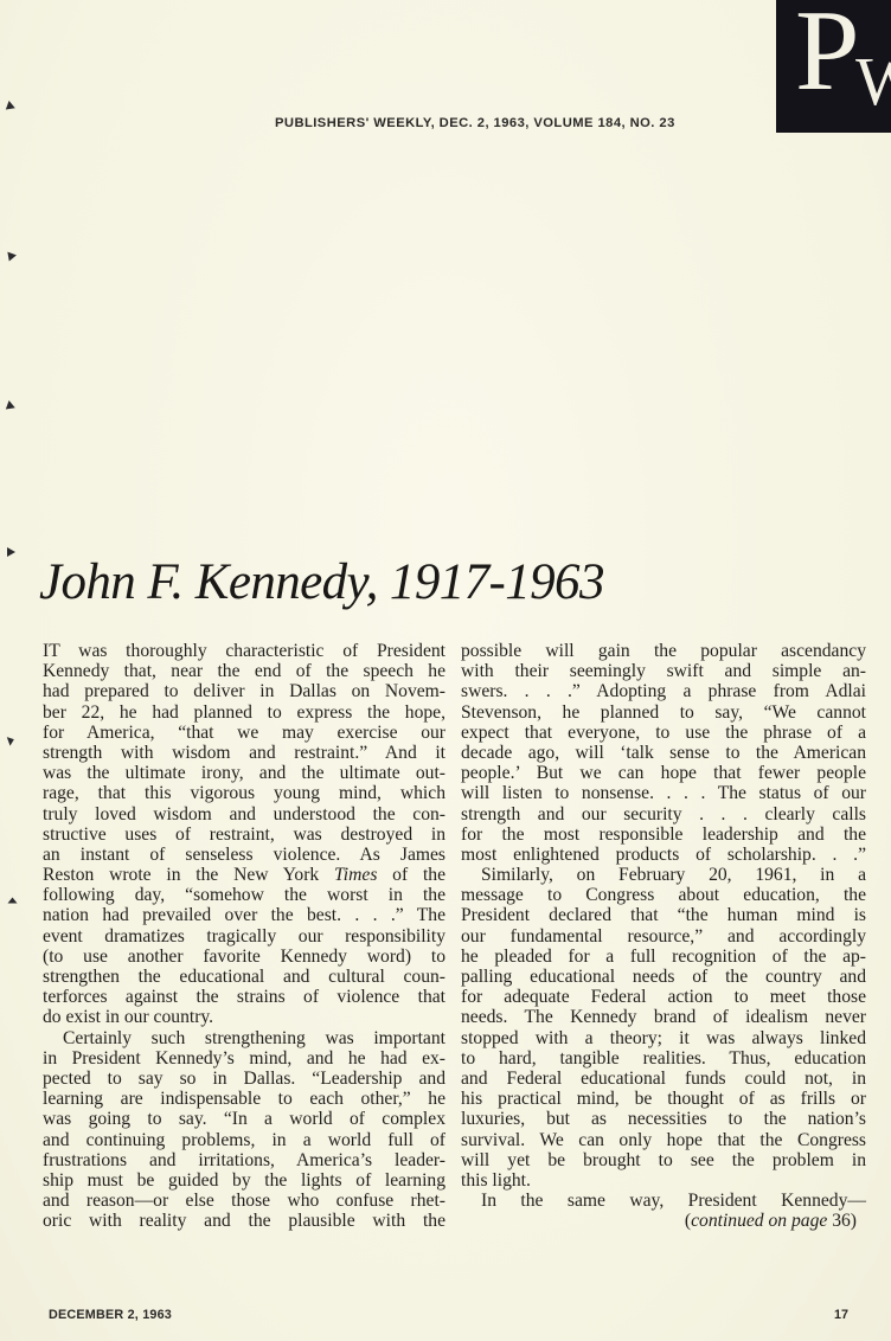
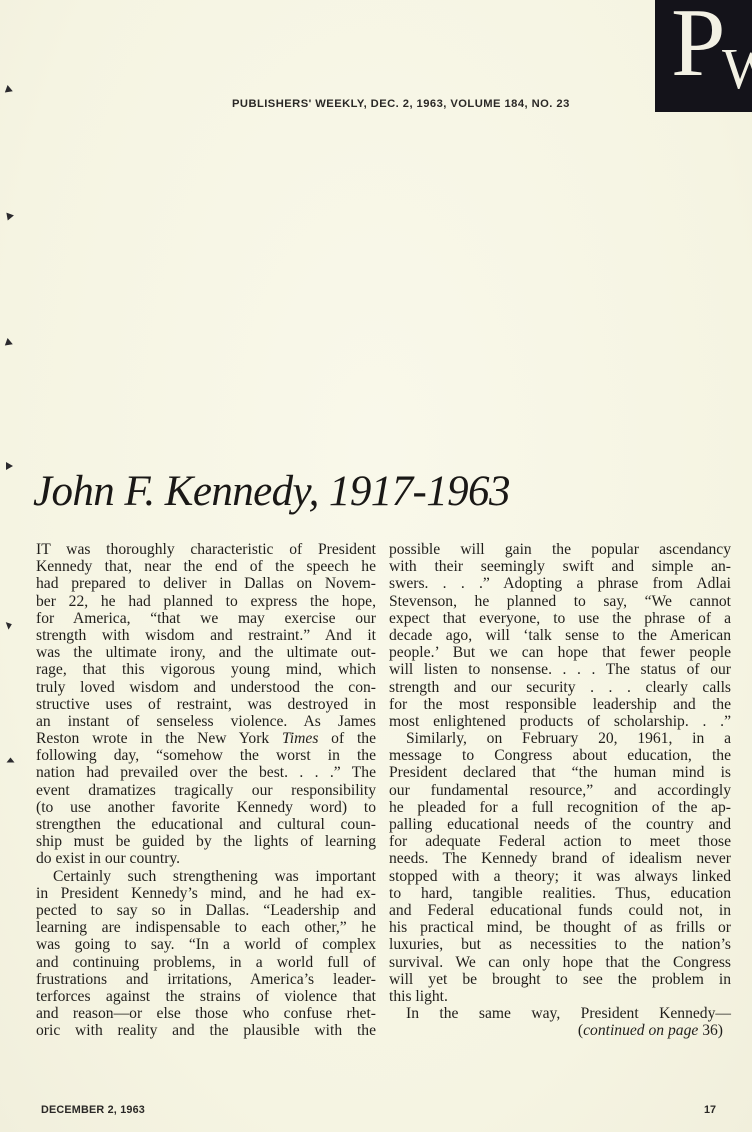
  P
  W
  PUBLISHERS' WEEKLY, DEC. 2, 1963, VOLUME 184, NO. 23
  John F. Kennedy, 1917-1963
  IT was thoroughly characteristic of President
  Kennedy that, near the end of the speech he
  had prepared to deliver in Dallas on Novem-
  ber 22, he had planned to express the hope,
  for America, “that we may exercise our
  strength with wisdom and restraint.” And it
  was the ultimate irony, and the ultimate out-
  rage, that this vigorous young mind, which
  truly loved wisdom and understood the con-
  structive uses of restraint, was destroyed in
  an instant of senseless violence. As James
  Reston wrote in the New York Times of the
  following day, “somehow the worst in the
  nation had prevailed over the best. . . .” The
  event dramatizes tragically our responsibility
  (to use another favorite Kennedy word) to
  strengthen the educational and cultural coun-
- terforces against the strains of violence that
+ ship must be guided by the lights of learning
  do exist in our country.
  Certainly such strengthening was important
  in President Kennedy’s mind, and he had ex-
  pected to say so in Dallas. “Leadership and
  learning are indispensable to each other,” he
  was going to say. “In a world of complex
  and continuing problems, in a world full of
  frustrations and irritations, America’s leader-
- ship must be guided by the lights of learning
+ terforces against the strains of violence that
  and reason—or else those who confuse rhet-
  oric with reality and the plausible with the
  possible will gain the popular ascendancy
  with their seemingly swift and simple an-
  swers. . . .” Adopting a phrase from Adlai
  Stevenson, he planned to say, “We cannot
  expect that everyone, to use the phrase of a
  decade ago, will ‘talk sense to the American
  people.’ But we can hope that fewer people
  will listen to nonsense. . . . The status of our
  strength and our security . . . clearly calls
  for the most responsible leadership and the
  most enlightened products of scholarship. . .”
  Similarly, on February 20, 1961, in a
  message to Congress about education, the
  President declared that “the human mind is
  our fundamental resource,” and accordingly
  he pleaded for a full recognition of the ap-
  palling educational needs of the country and
  for adequate Federal action to meet those
  needs. The Kennedy brand of idealism never
  stopped with a theory; it was always linked
  to hard, tangible realities. Thus, education
  and Federal educational funds could not, in
  his practical mind, be thought of as frills or
  luxuries, but as necessities to the nation’s
  survival. We can only hope that the Congress
  will yet be brought to see the problem in
  this light.
  In the same way, President Kennedy—
  (continued on page 36)
  DECEMBER 2, 1963
  17
